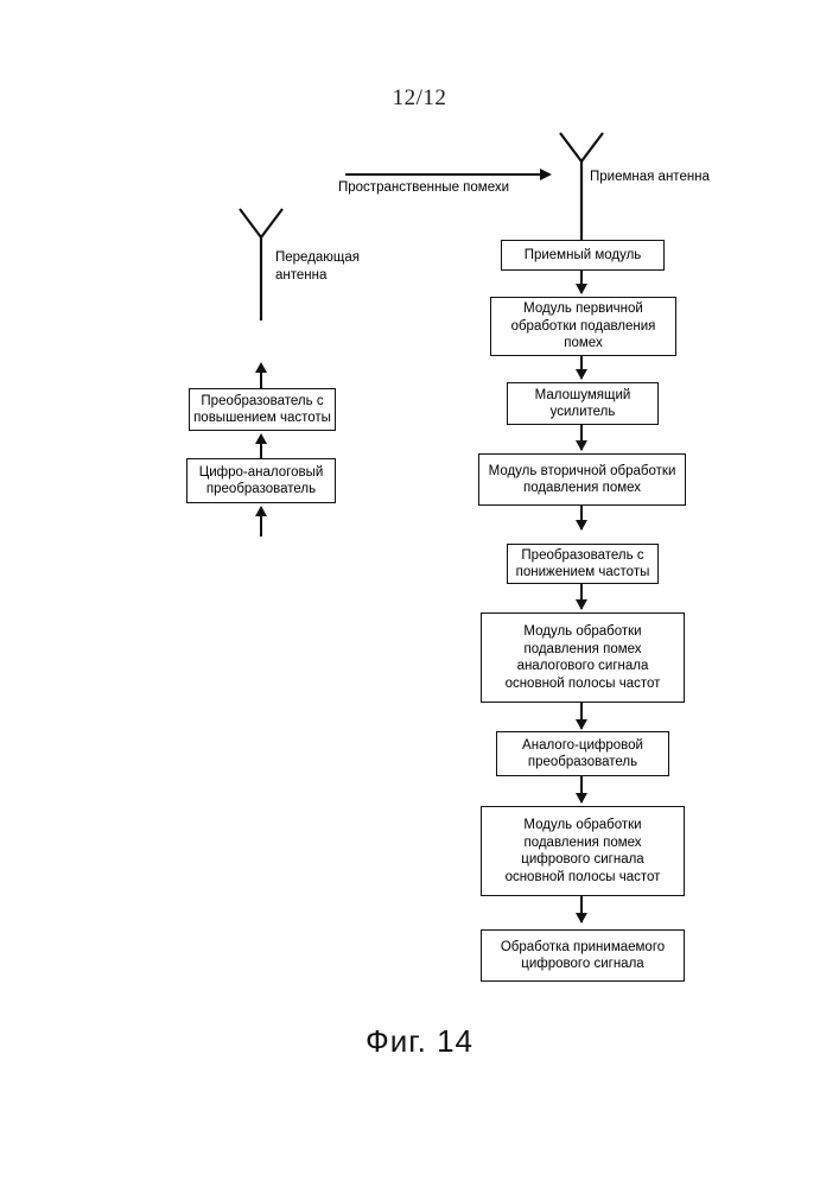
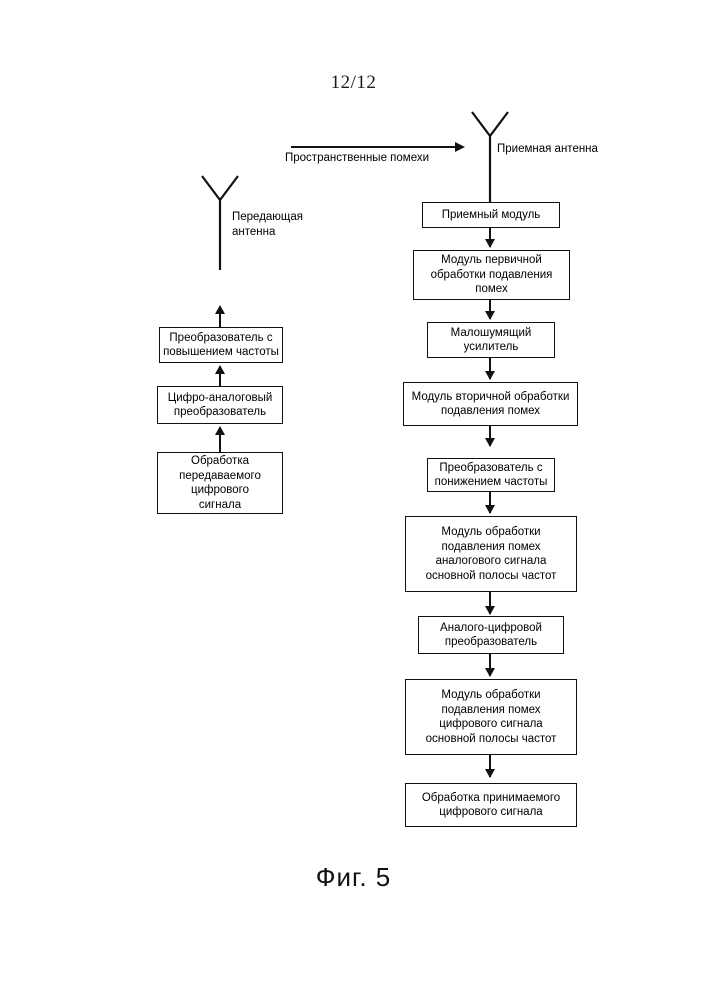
  12/12
  Пространственные помехи
  Приемная антенна
  Передающая
  антенна
  Преобразователь с
  повышением частоты
  Цифро-аналоговый
  преобразователь
+ Обработка
+ передаваемого
+ цифрового
+ сигнала
  Приемный модуль
  Модуль первичной
  обработки подавления
  помех
  Малошумящий
  усилитель
  Модуль вторичной обработки
  подавления помех
  Преобразователь с
  понижением частоты
  Модуль обработки
  подавления помех
  аналогового сигнала
  основной полосы частот
  Аналого-цифровой
  преобразователь
  Модуль обработки
  подавления помех
  цифрового сигнала
  основной полосы частот
  Обработка принимаемого
  цифрового сигнала
- Фиг. 14
+ Фиг. 5
